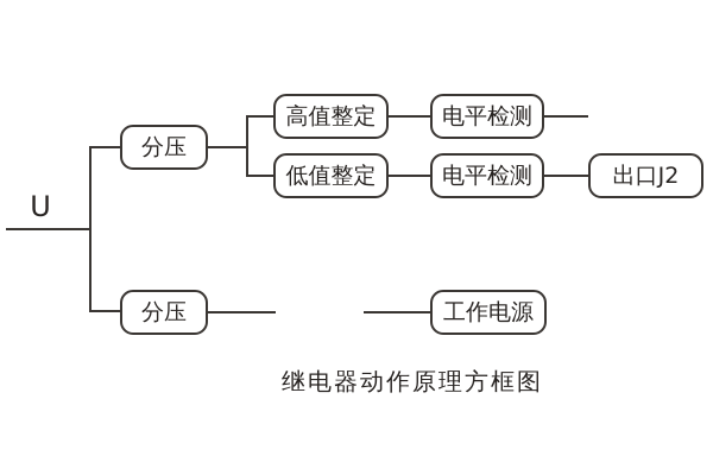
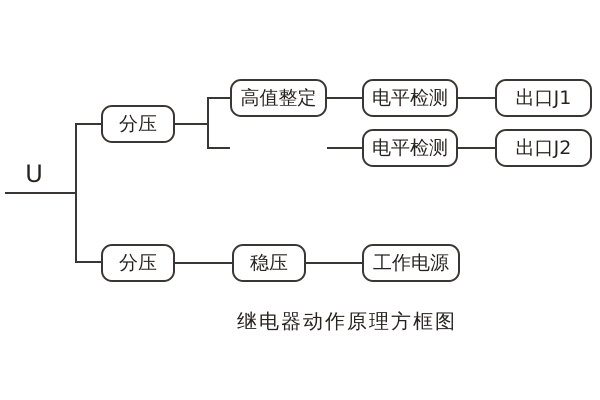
  U
  分压
  高值整定
- 低值整定
  电平检测
  电平检测
+ 出口J1
  出口J2
  分压
+ 稳压
  工作电源
  继电器动作原理方框图
